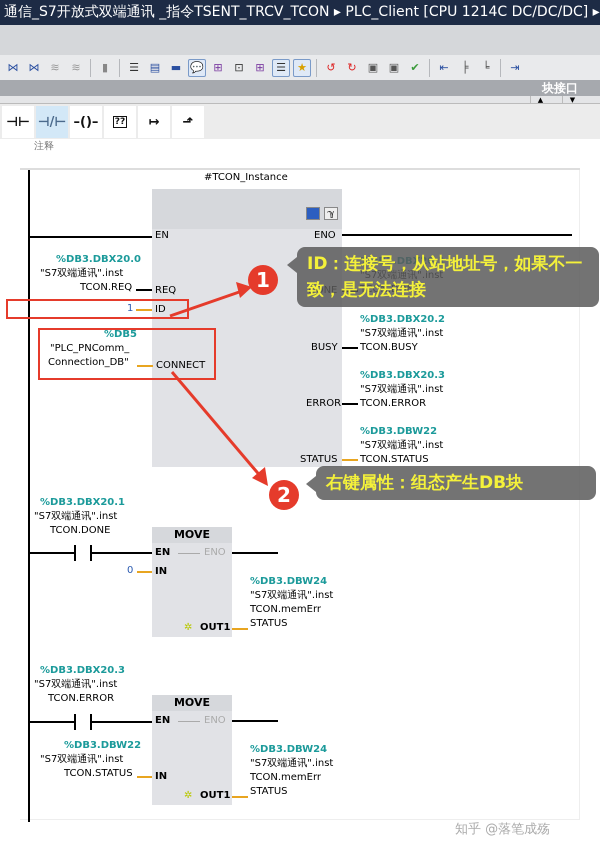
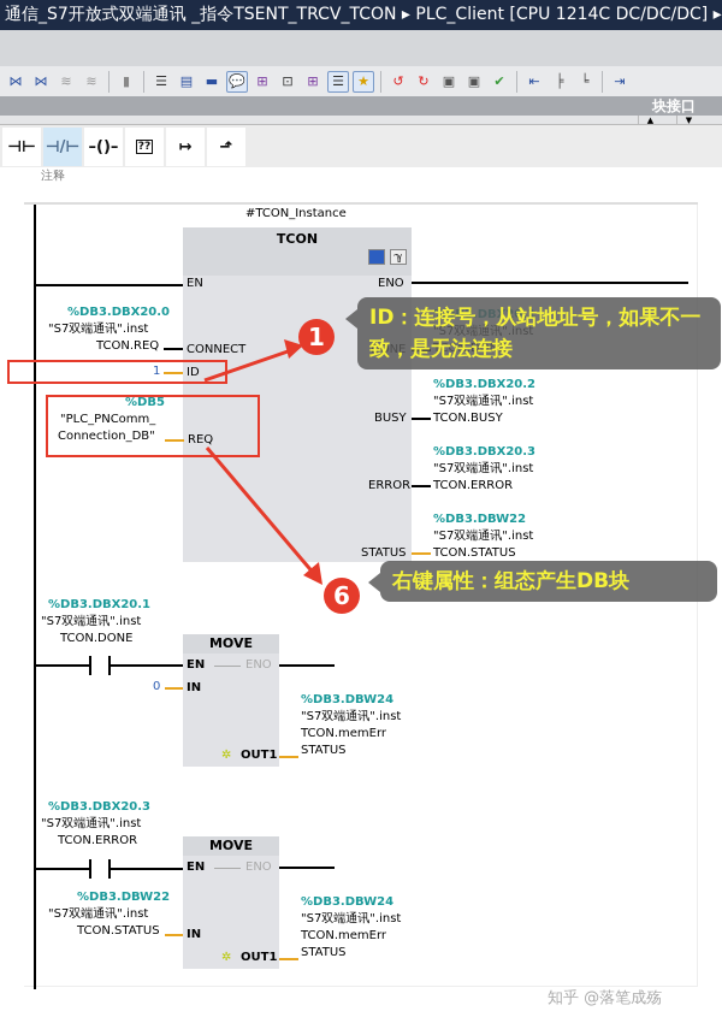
  通信_S7开放式双端通讯 _指令TSENT_TRCV_TCON ▸ PLC_Client [CPU 1214C DC/DC/DC] ▸
  ⋈
  ⋈
  ≋
  ≋
  ▮
  ☰
  ▤
  ▬
  💬
  ⊞
  ⊡
  ⊞
  ☰
  ★
  ↺
  ↻
  ▣
  ▣
  ✔
  ⇤
  ╞
  ╘
  ⇥
  块接口
  ▲
  ▼
  ⊣⊢
  ⊣/⊢
  –()–
  ??
  ↦
  ⬏
  注释
  #TCON_Instance
+ TCON
  ℽ
  EN
  ENO
  %DB3.DBX20.0
  "S7双端通讯".inst
  TCON.REQ
- REQ
+ CONNECT
  1
  ID
  %DB5
  "PLC_PNComm_
  Connection_DB"
- CONNECT
+ REQ
  DONE
  %DB3.DBX20.1
  "S7双端通讯".inst
  TCON.DONE
  BUSY
  %DB3.DBX20.2
  "S7双端通讯".inst
  TCON.BUSY
  ERROR
  %DB3.DBX20.3
  "S7双端通讯".inst
  TCON.ERROR
  STATUS
  %DB3.DBW22
  "S7双端通讯".inst
  TCON.STATUS
  1
- 2
+ 6
  ID：连接号，从站地址号，如果不一致，是无法连接
  右键属性：组态产生DB块
  %DB3.DBX20.1
  "S7双端通讯".inst
  TCON.DONE
  MOVE
  EN
  ENO
  0
  IN
  ✲
  OUT1
  %DB3.DBW24
  "S7双端通讯".inst
  TCON.memErr
  STATUS
  %DB3.DBX20.3
  "S7双端通讯".inst
  TCON.ERROR
  MOVE
  EN
  ENO
  %DB3.DBW22
  "S7双端通讯".inst
  TCON.STATUS
  IN
  ✲
  OUT1
  %DB3.DBW24
  "S7双端通讯".inst
  TCON.memErr
  STATUS
  知乎 @落笔成殇
